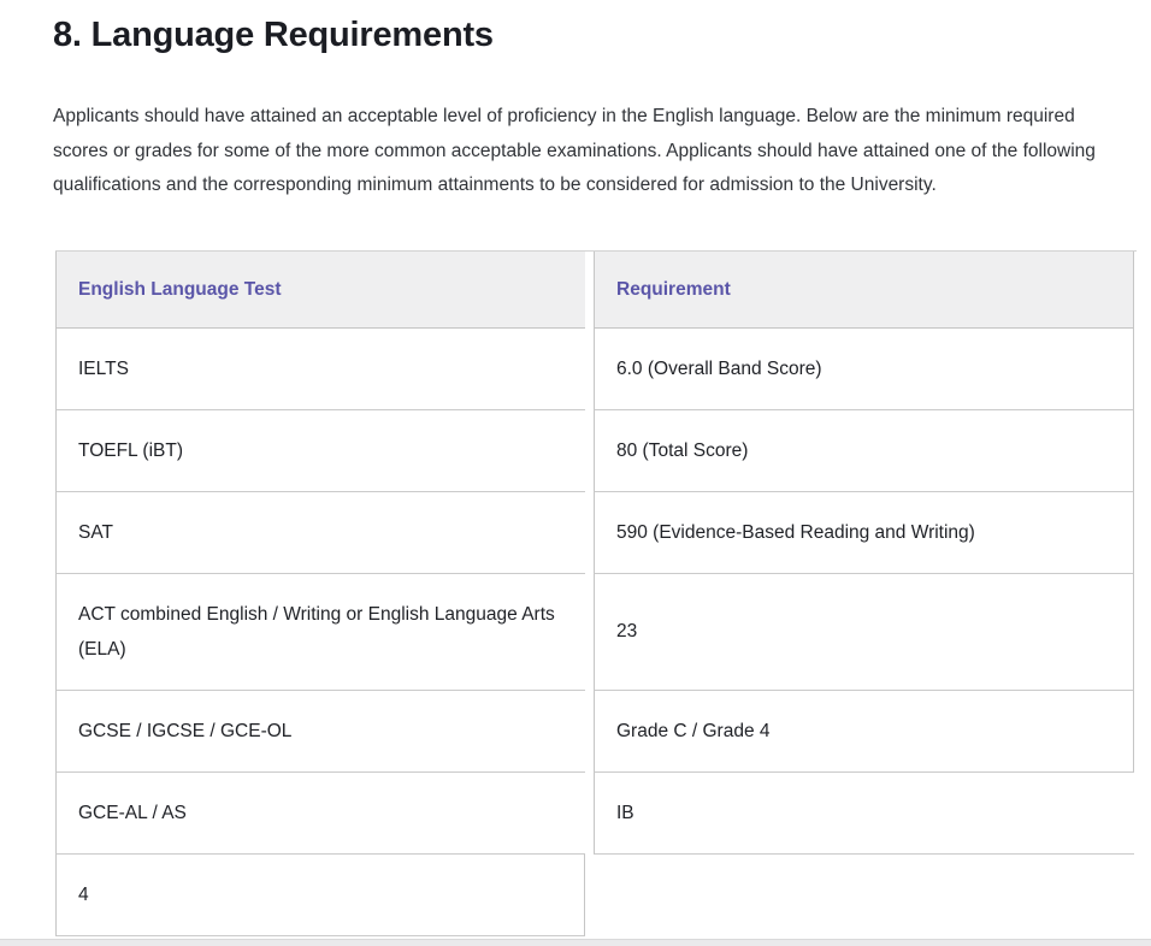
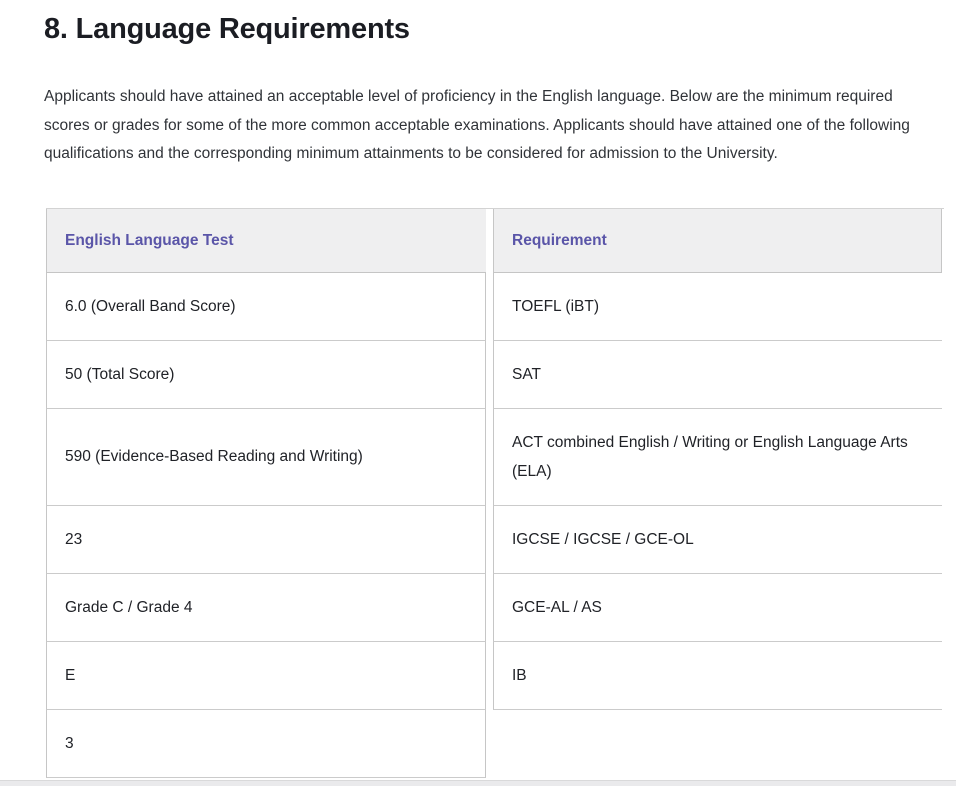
  8. Language Requirements
  Applicants should have attained an acceptable level of proficiency in the English language. Below are the minimum required scores or grades for some of the more common acceptable examinations. Applicants should have attained one of the following qualifications and the corresponding minimum attainments to be considered for admission to the University.
  English Language Test
  Requirement
- IELTS
  6.0 (Overall Band Score)
  TOEFL (iBT)
- 80 (Total Score)
+ 50 (Total Score)
  SAT
  590 (Evidence-Based Reading and Writing)
  ACT combined English / Writing or English Language Arts (ELA)
  23
- GCSE / IGCSE / GCE-OL
+ IGCSE / IGCSE / GCE-OL
  Grade C / Grade 4
  GCE-AL / AS
+ E
  IB
- 4
+ 3
